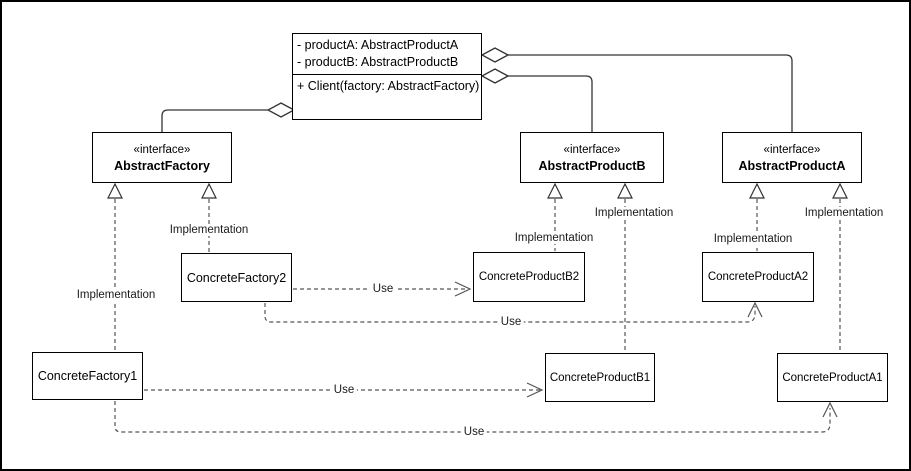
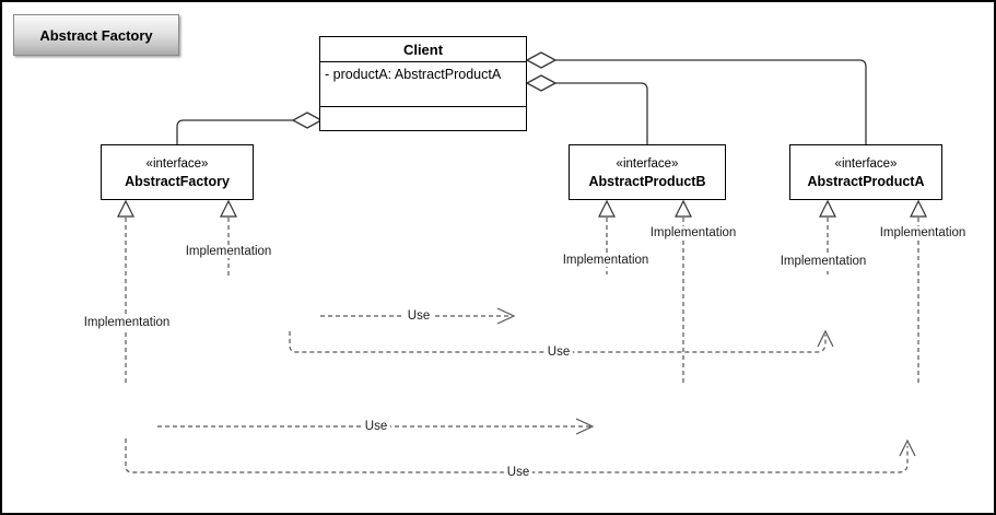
+ Abstract Factory
+ Client
  - productA: AbstractProductA
- - productB: AbstractProductB
- + Client(factory: AbstractFactory)
  «interface»
  AbstractFactory
  «interface»
  AbstractProductB
  «interface»
  AbstractProductA
- ConcreteFactory2
- ConcreteProductB2
- ConcreteProductA2
- ConcreteFactory1
- ConcreteProductB1
- ConcreteProductA1
  Implementation
  Implementation
  Implementation
  Implementation
  Implementation
  Implementation
  Use
  Use
  Use
  Use
